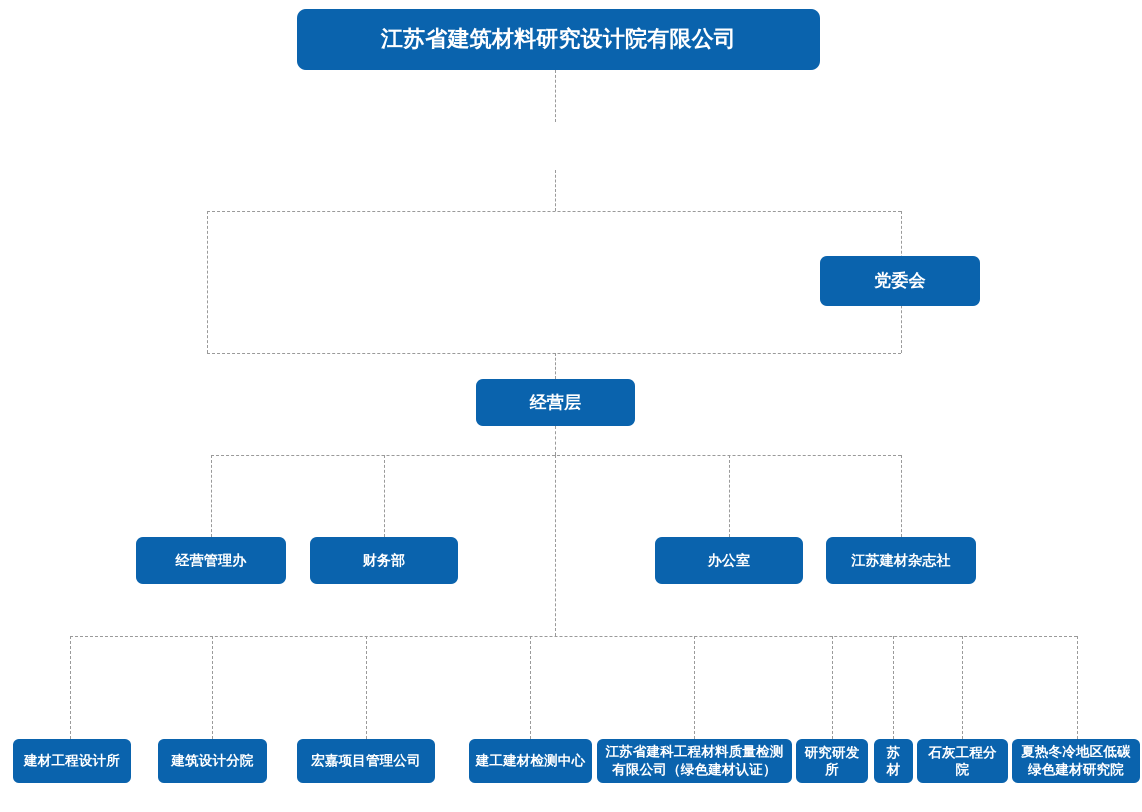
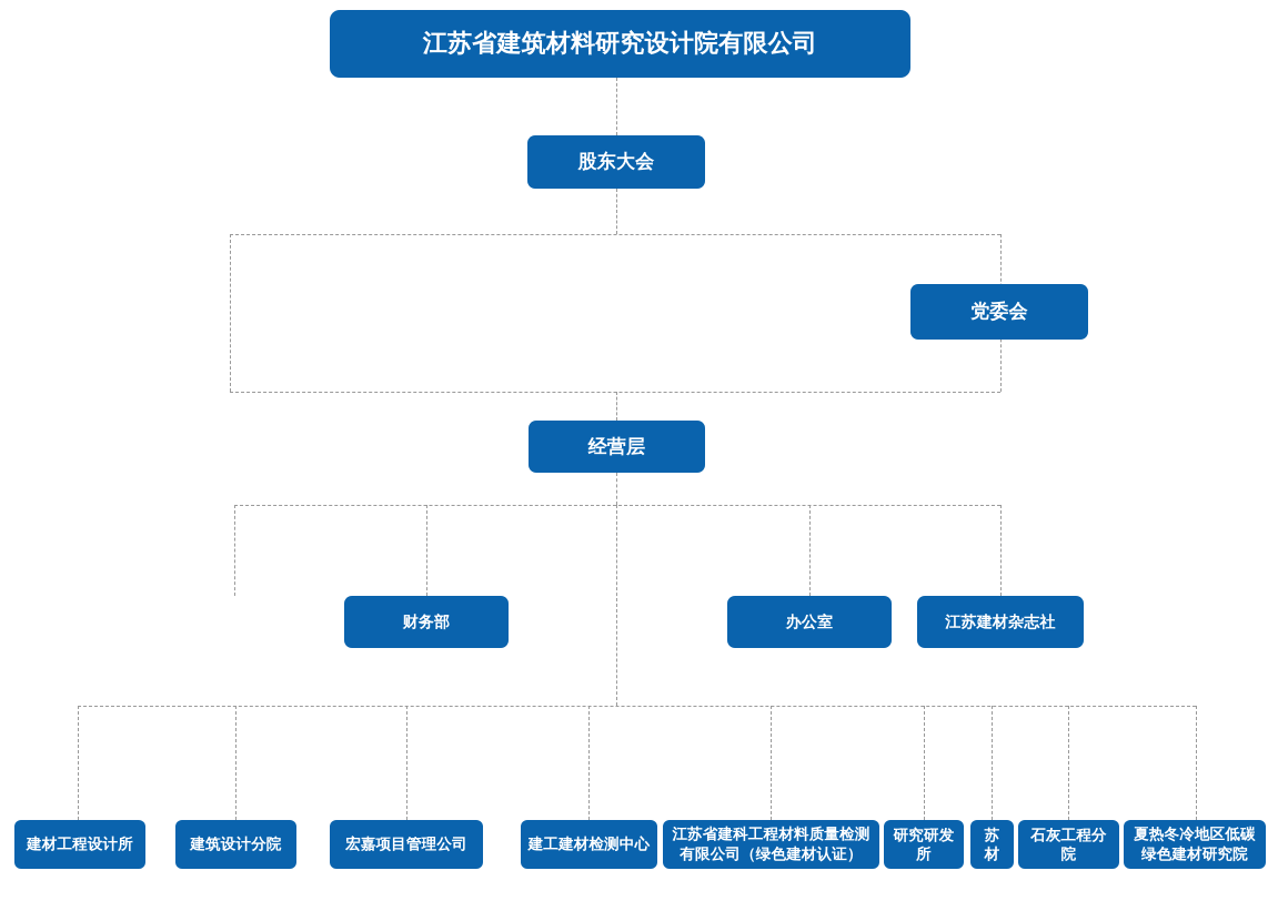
  江苏省建筑材料研究设计院有限公司
+ 股东大会
  党委会
  经营层
- 经营管理办
  财务部
  办公室
  江苏建材杂志社
  建材工程设计所
  建筑设计分院
  宏嘉项目管理公司
  建工建材检测中心
  江苏省建科工程材料质量检测有限公司（绿色建材认证）
  研究研发所
  苏材
  石灰工程分院
  夏热冬冷地区低碳绿色建材研究院
